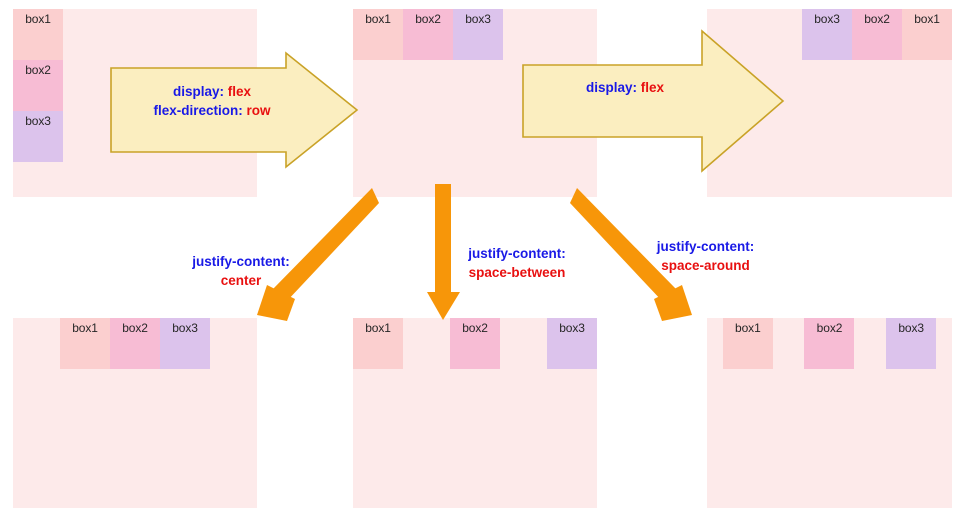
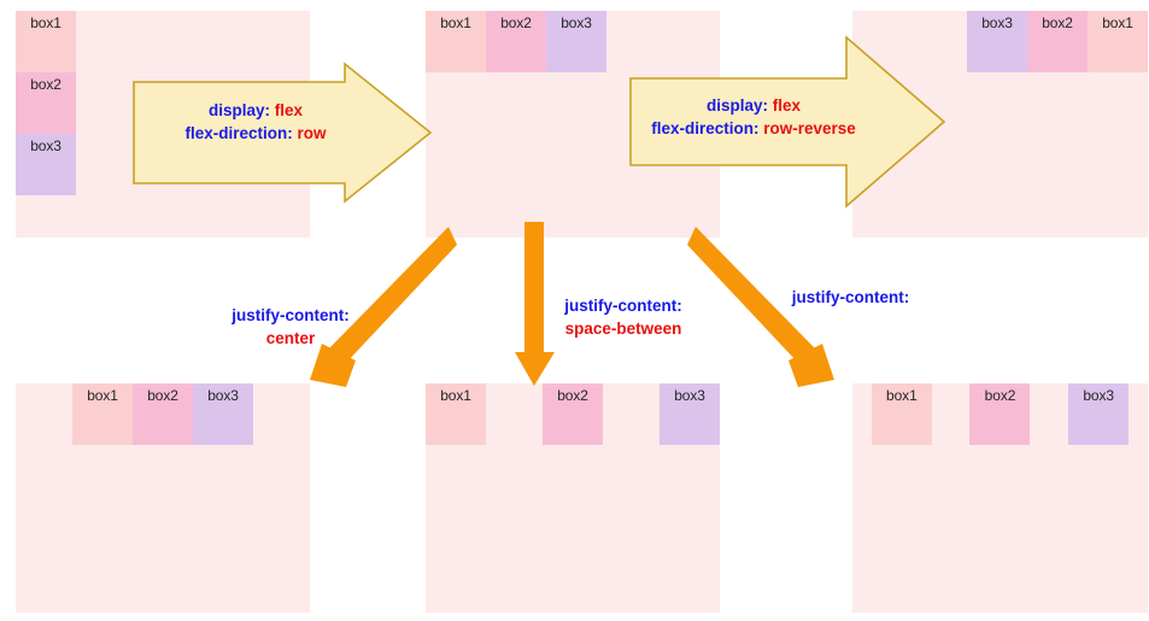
  box1
  box2
  box3
  box1
  box2
  box3
  box1
  box2
  box3
  box1
  box2
  box3
  box1
  box2
  box3
  box1
  box2
  box3
  display: flex
  flex-direction: row
  display: flex
+ flex-direction: row-reverse
  justify-content:
  center
  justify-content:
  space-between
  justify-content:
- space-around
